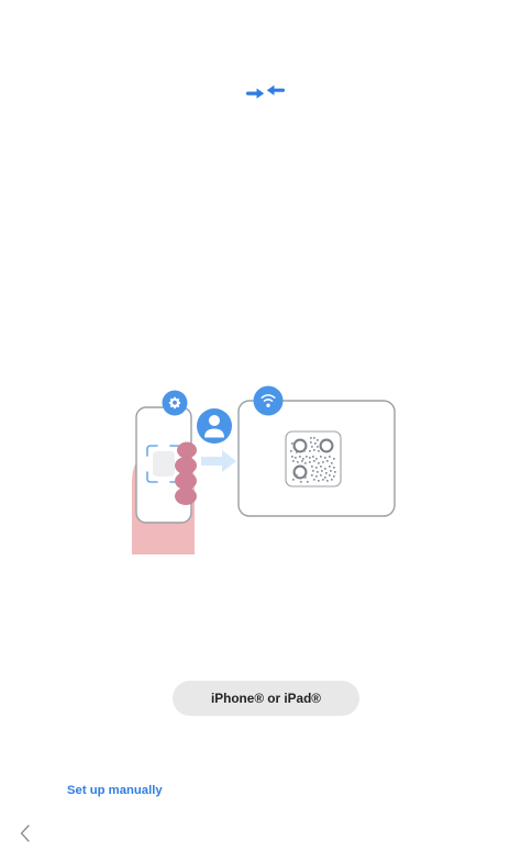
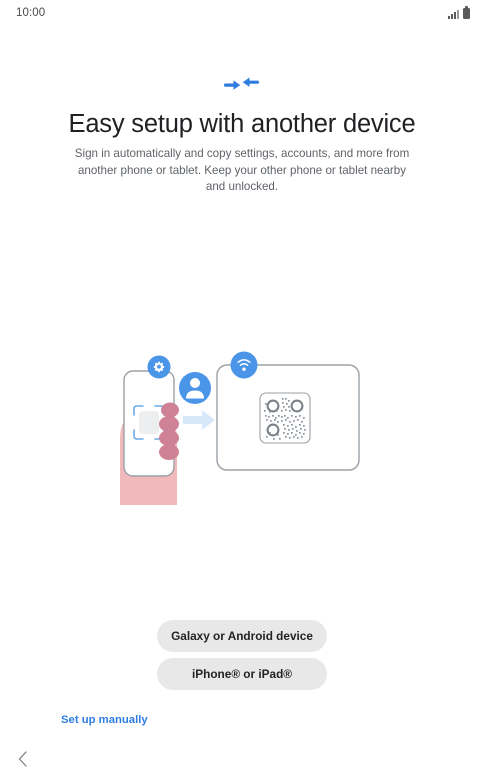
+ 10:00
+ Easy setup with another device
+ Sign in automatically and copy settings, accounts, and more from another phone or tablet. Keep your other phone or tablet nearby and unlocked.
+ Galaxy or Android device
  iPhone® or iPad®
  Set up manually
